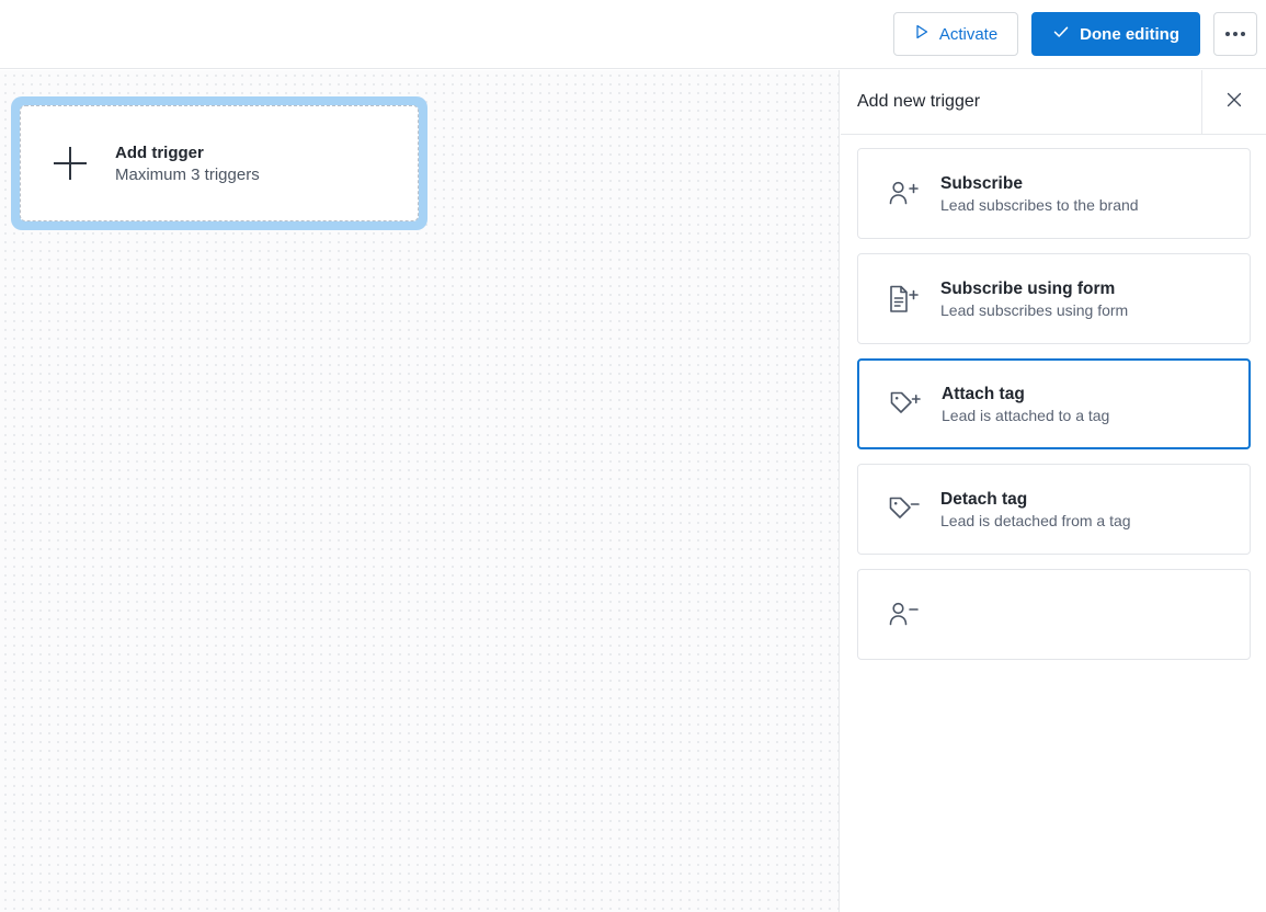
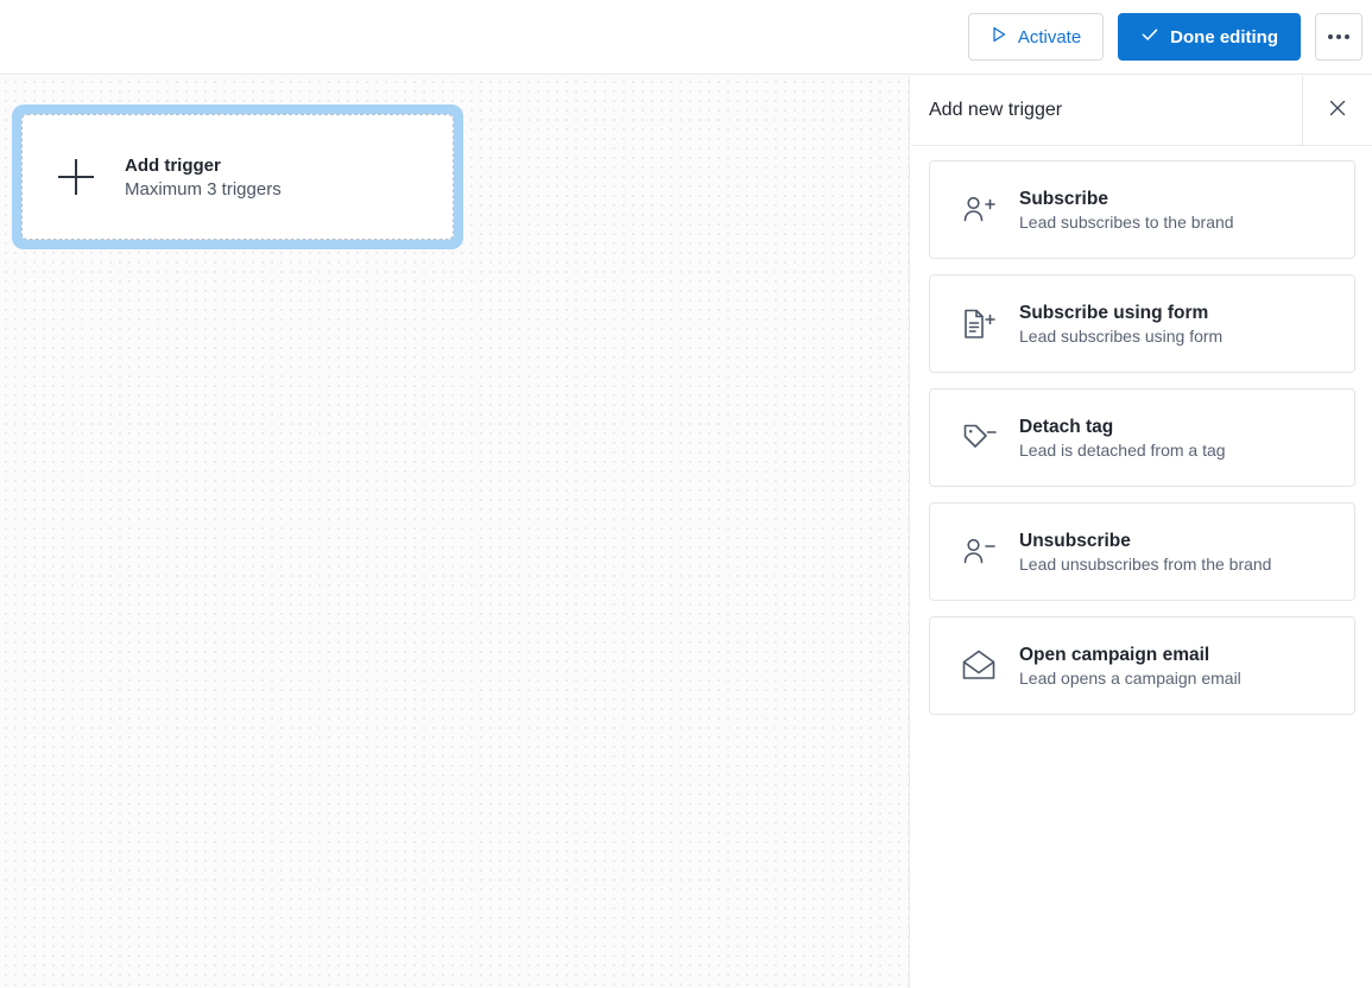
  Activate
  Done editing
  Add trigger
  Maximum 3 triggers
  Add new trigger
  Subscribe
  Lead subscribes to the brand
  Subscribe using form
  Lead subscribes using form
- Attach tag
- Lead is attached to a tag
  Detach tag
  Lead is detached from a tag
+ Unsubscribe
+ Lead unsubscribes from the brand
+ Open campaign email
+ Lead opens a campaign email
